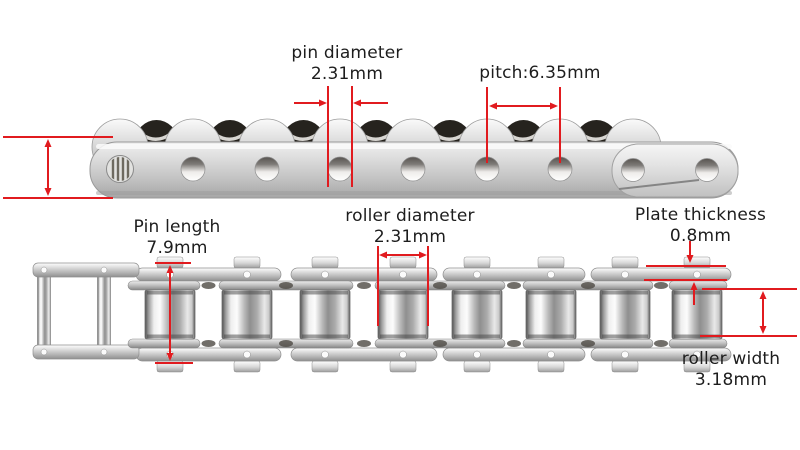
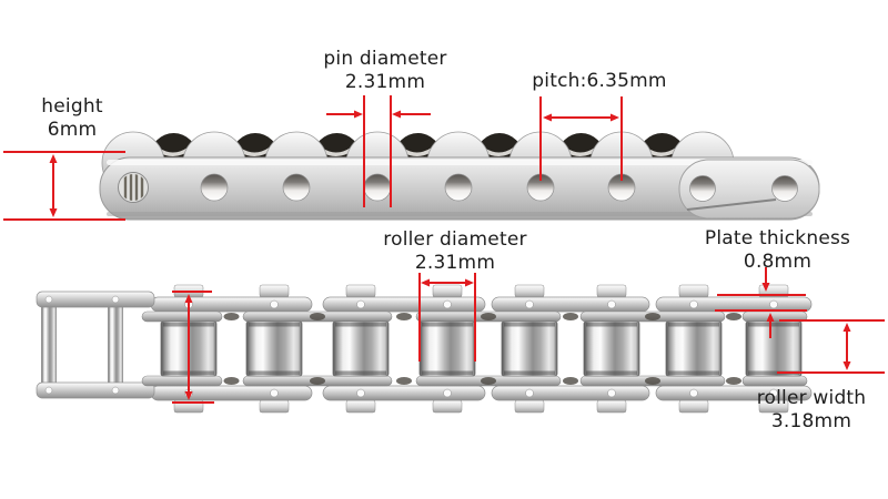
+ height
+ 6mm
  pin diameter
  2.31mm
  pitch:6.35mm
- Pin length
- 7.9mm
  roller diameter
  2.31mm
  Plate thickness
  0.8mm
  roller width
  3.18mm
